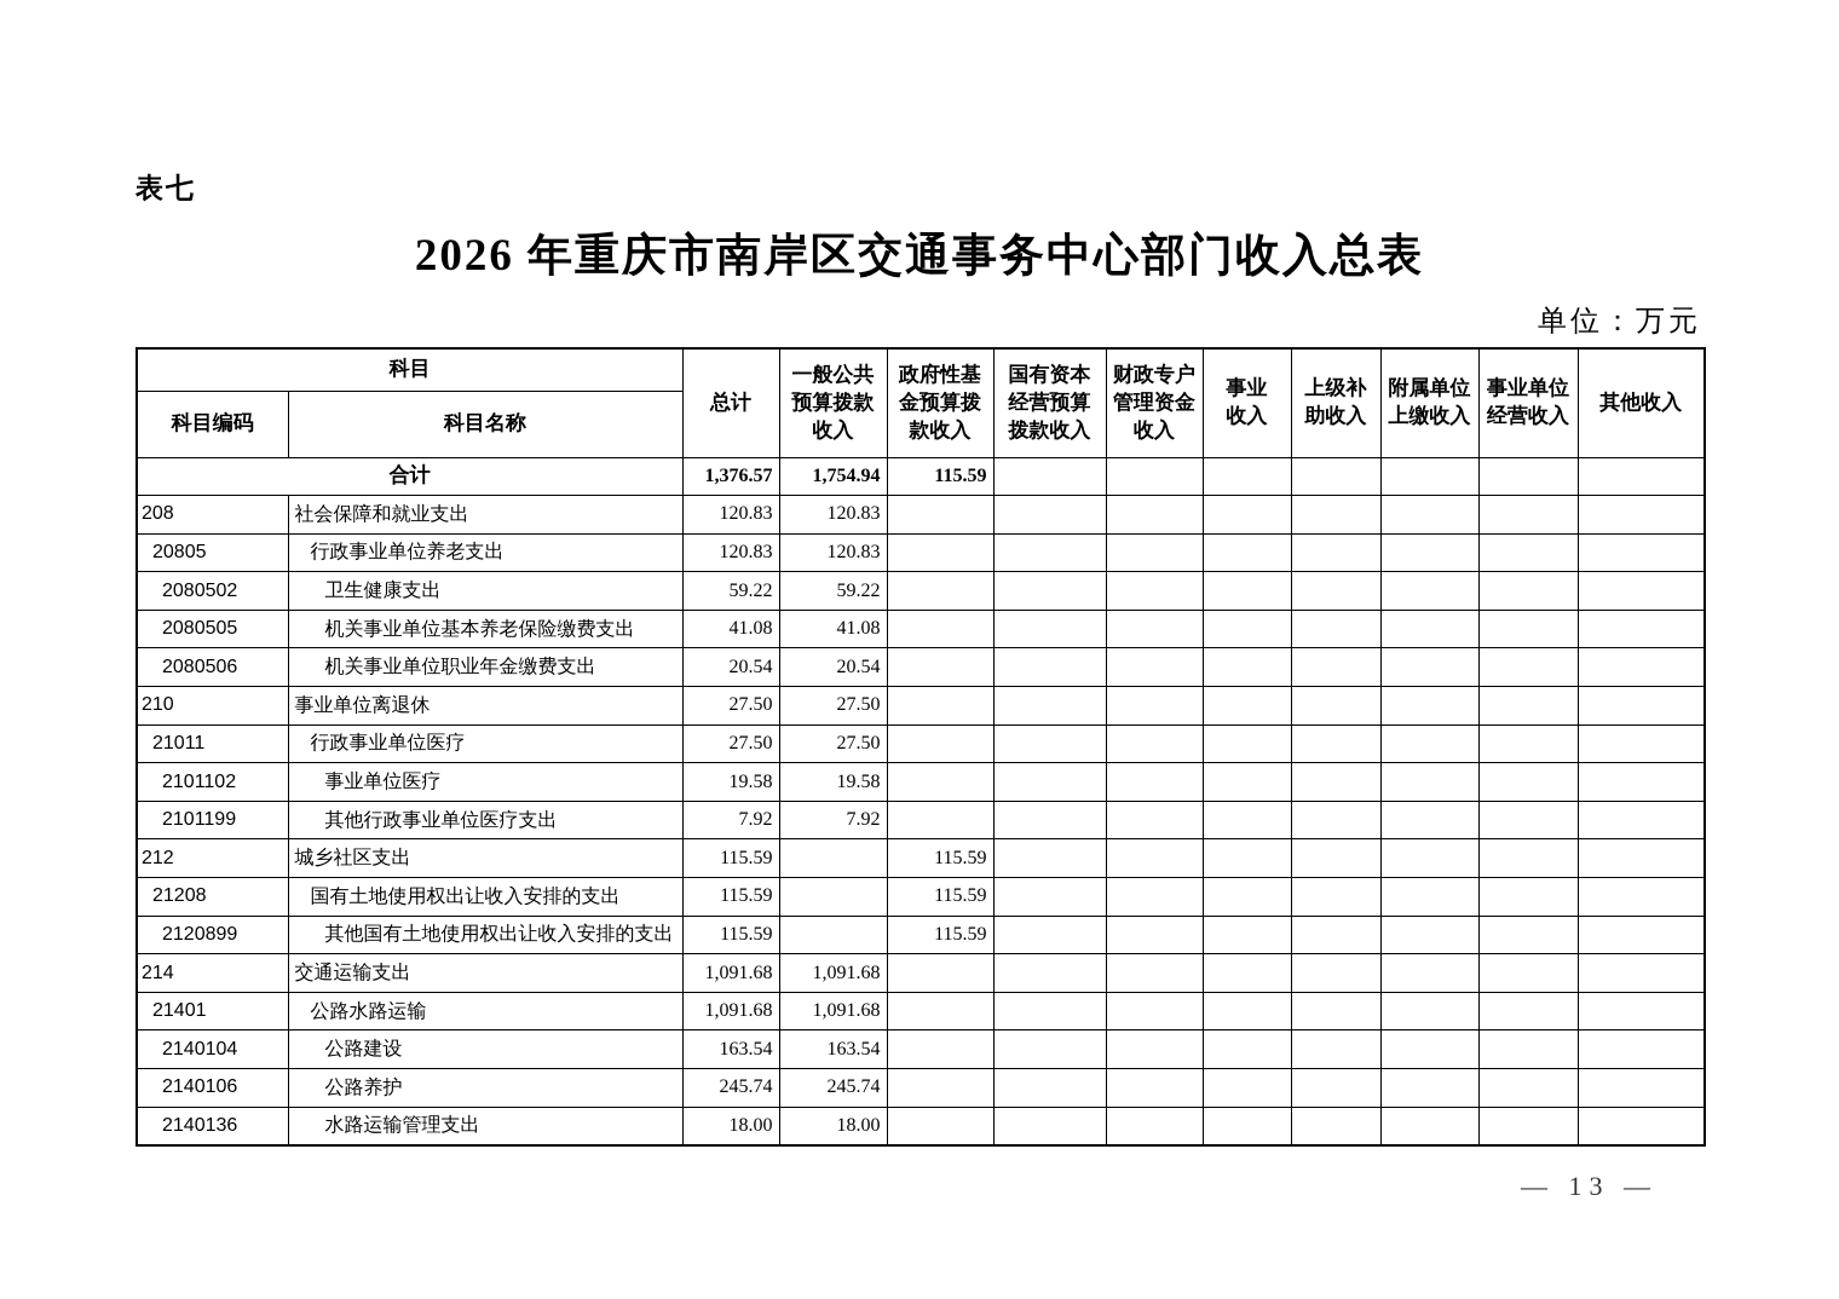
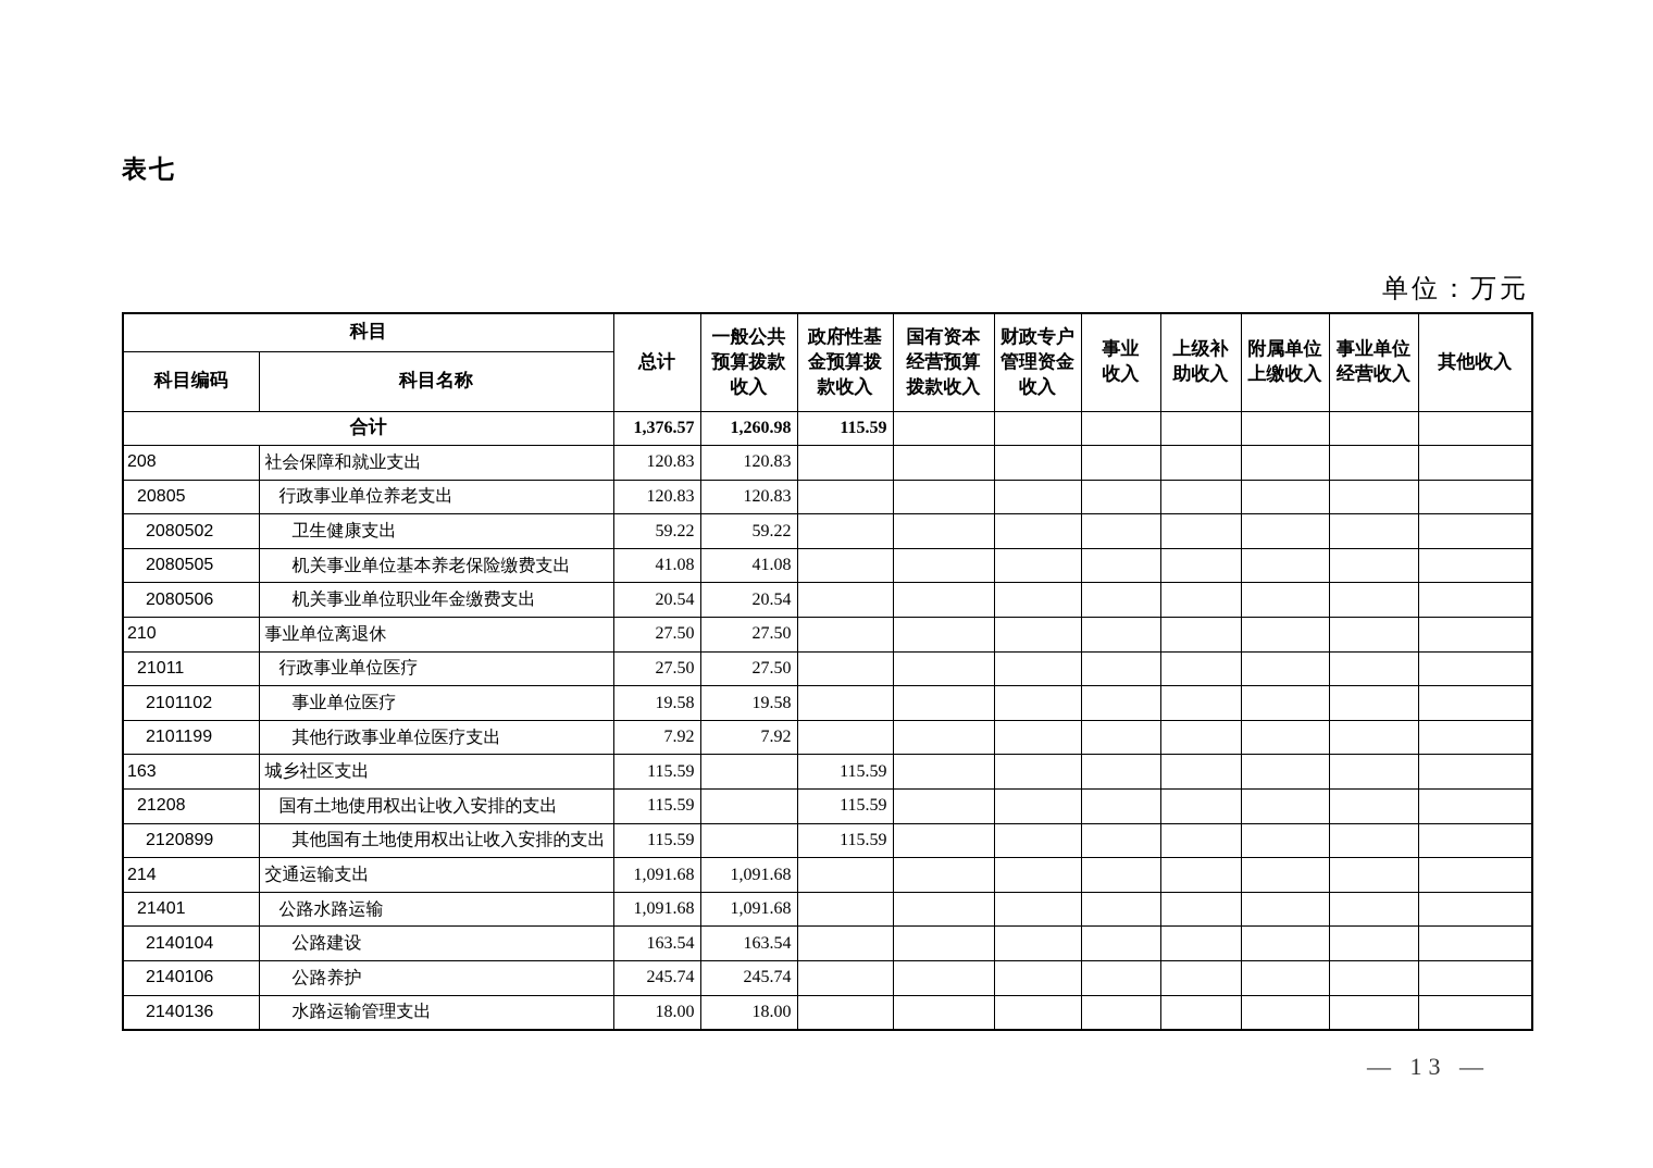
  表七
- 2026 年重庆市南岸区交通事务中心部门收入总表
  单位：万元
  科目	总计	一般公共 预算拨款 收入	政府性基 金预算拨 款收入	国有资本 经营预算 拨款收入	财政专户 管理资金 收入	事业 收入	上级补 助收入	附属单位 上缴收入	事业单位 经营收入	其他收入
  科目编码	科目名称
- 合计	1,376.57	1,754.94	115.59
+ 合计	1,376.57	1,260.98	115.59
  208	社会保障和就业支出	120.83	120.83
  20805	行政事业单位养老支出	120.83	120.83
  2080502	卫生健康支出	59.22	59.22
  2080505	机关事业单位基本养老保险缴费支出	41.08	41.08
  2080506	机关事业单位职业年金缴费支出	20.54	20.54
  210	事业单位离退休	27.50	27.50
  21011	行政事业单位医疗	27.50	27.50
  2101102	事业单位医疗	19.58	19.58
  2101199	其他行政事业单位医疗支出	7.92	7.92
- 212	城乡社区支出	115.59		115.59
+ 163	城乡社区支出	115.59		115.59
  21208	国有土地使用权出让收入安排的支出	115.59		115.59
  2120899	其他国有土地使用权出让收入安排的支出	115.59		115.59
  214	交通运输支出	1,091.68	1,091.68
  21401	公路水路运输	1,091.68	1,091.68
  2140104	公路建设	163.54	163.54
  2140106	公路养护	245.74	245.74
  2140136	水路运输管理支出	18.00	18.00
  — 13 —
